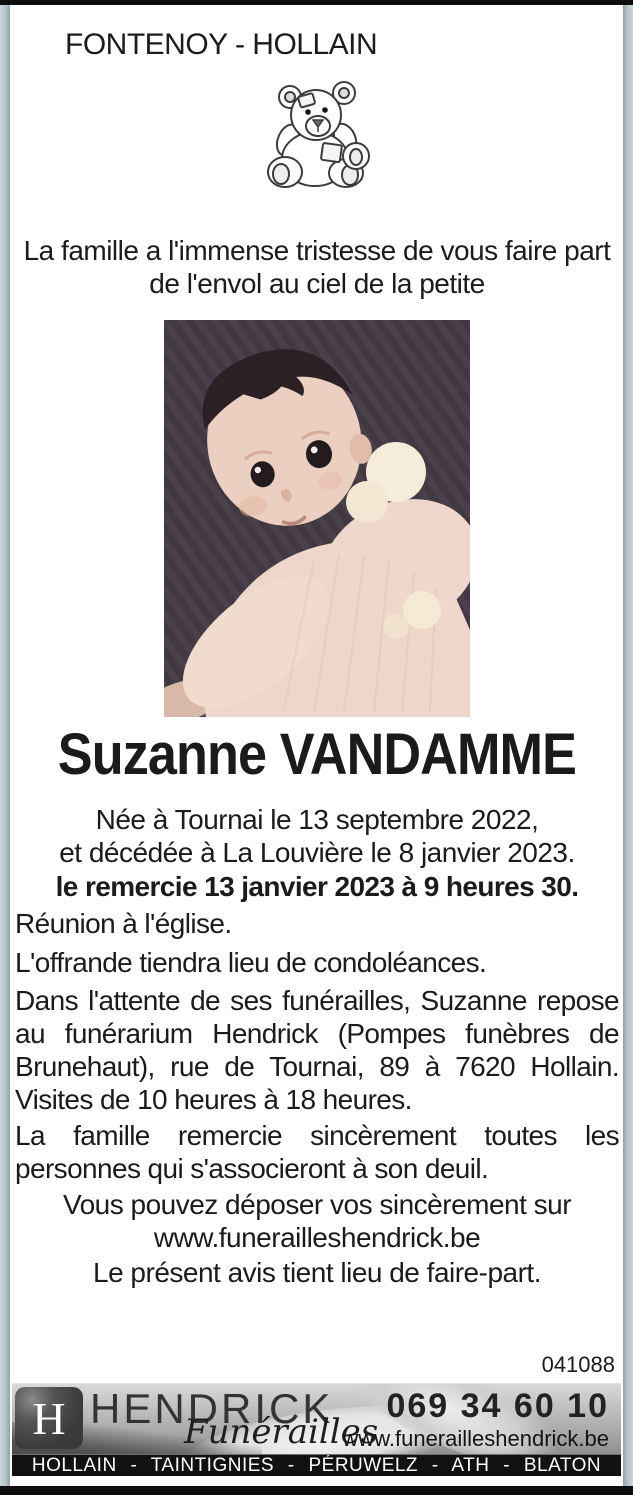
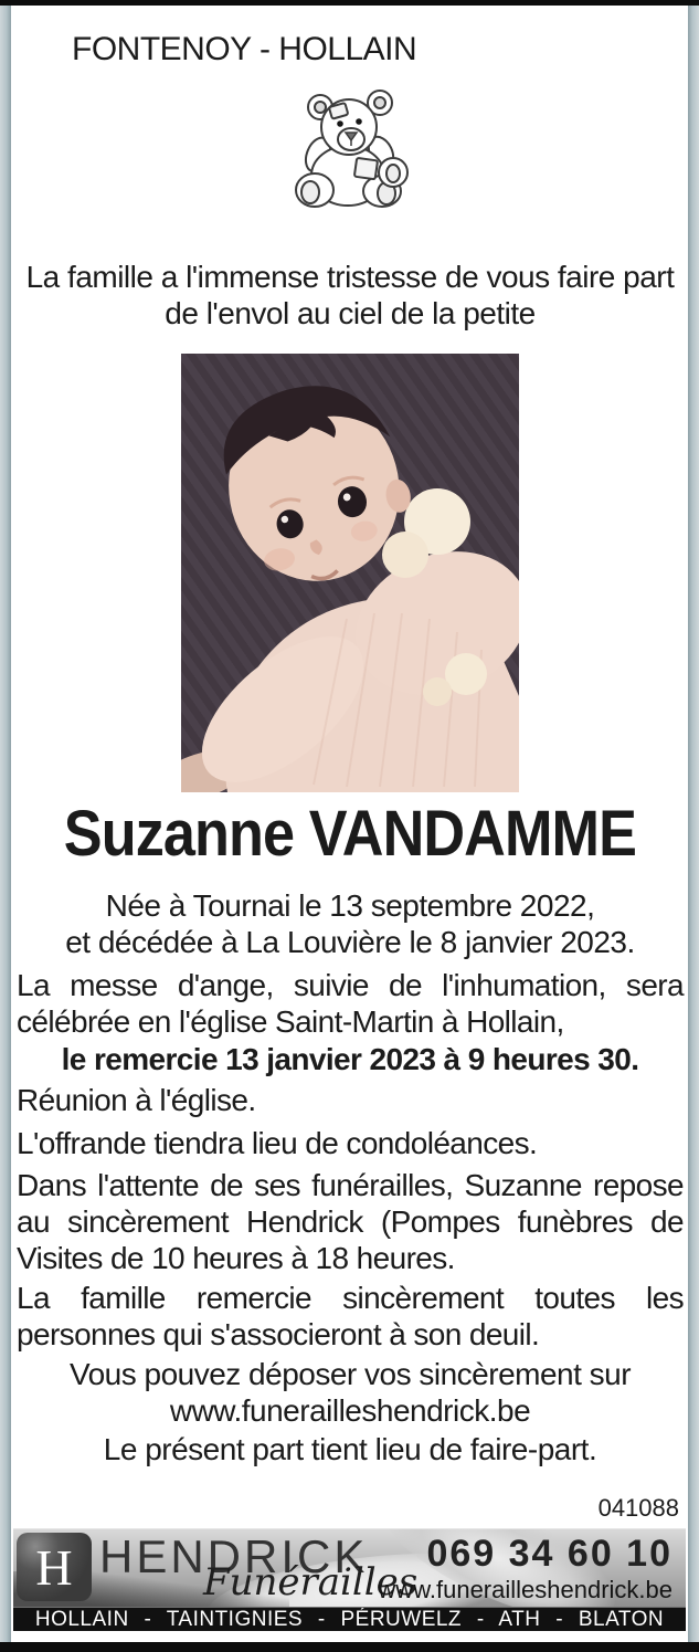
  FONTENOY - HOLLAIN
  La famille a l'immense tristesse de vous faire part
  de l'envol au ciel de la petite
  Suzanne VANDAMME
  Née à Tournai le 13 septembre 2022,
  et décédée à La Louvière le 8 janvier 2023.
+ La messe d'ange, suivie de l'inhumation, sera
+ célébrée en l'église Saint-Martin à Hollain,
  le remercie 13 janvier 2023 à 9 heures 30.
  Réunion à l'église.
  L'offrande tiendra lieu de condoléances.
  Dans l'attente de ses funérailles, Suzanne repose
- au funérarium Hendrick (Pompes funèbres de
+ au sincèrement Hendrick (Pompes funèbres de
- Brunehaut), rue de Tournai, 89 à 7620 Hollain.
  Visites de 10 heures à 18 heures.
  La famille remercie sincèrement toutes les
  personnes qui s'associeront à son deuil.
  Vous pouvez déposer vos sincèrement sur
  www.funerailleshendrick.be
- Le présent avis tient lieu de faire-part.
+ Le présent part tient lieu de faire-part.
  041088
  H
  HENDRICK
  Funérailles
  069 34 60 10
  www.funerailleshendrick.be
  HOLLAIN - TAINTIGNIES - PÉRUWELZ - ATH - BLATON
